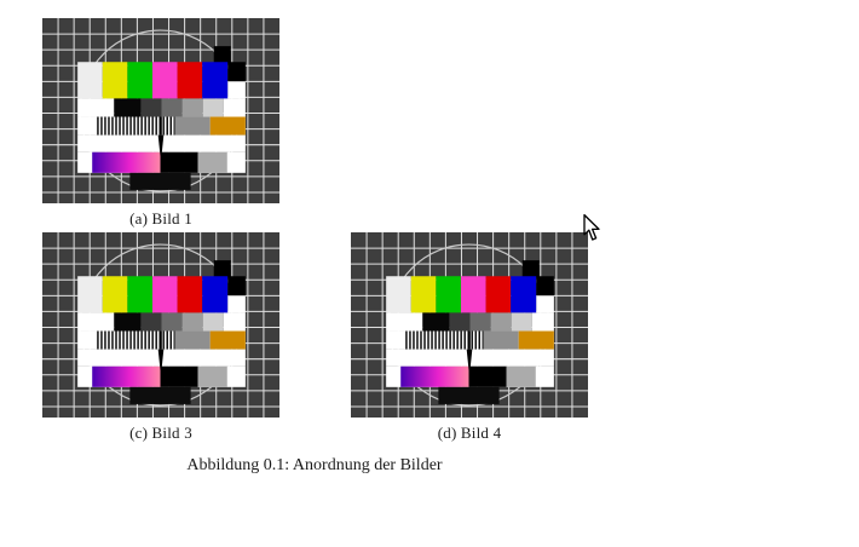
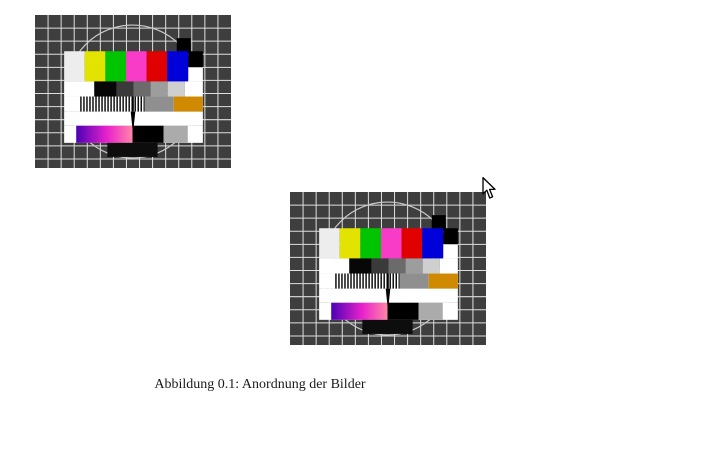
- (a) Bild 1
- (c) Bild 3
- (d) Bild 4
  Abbildung 0.1: Anordnung der Bilder
